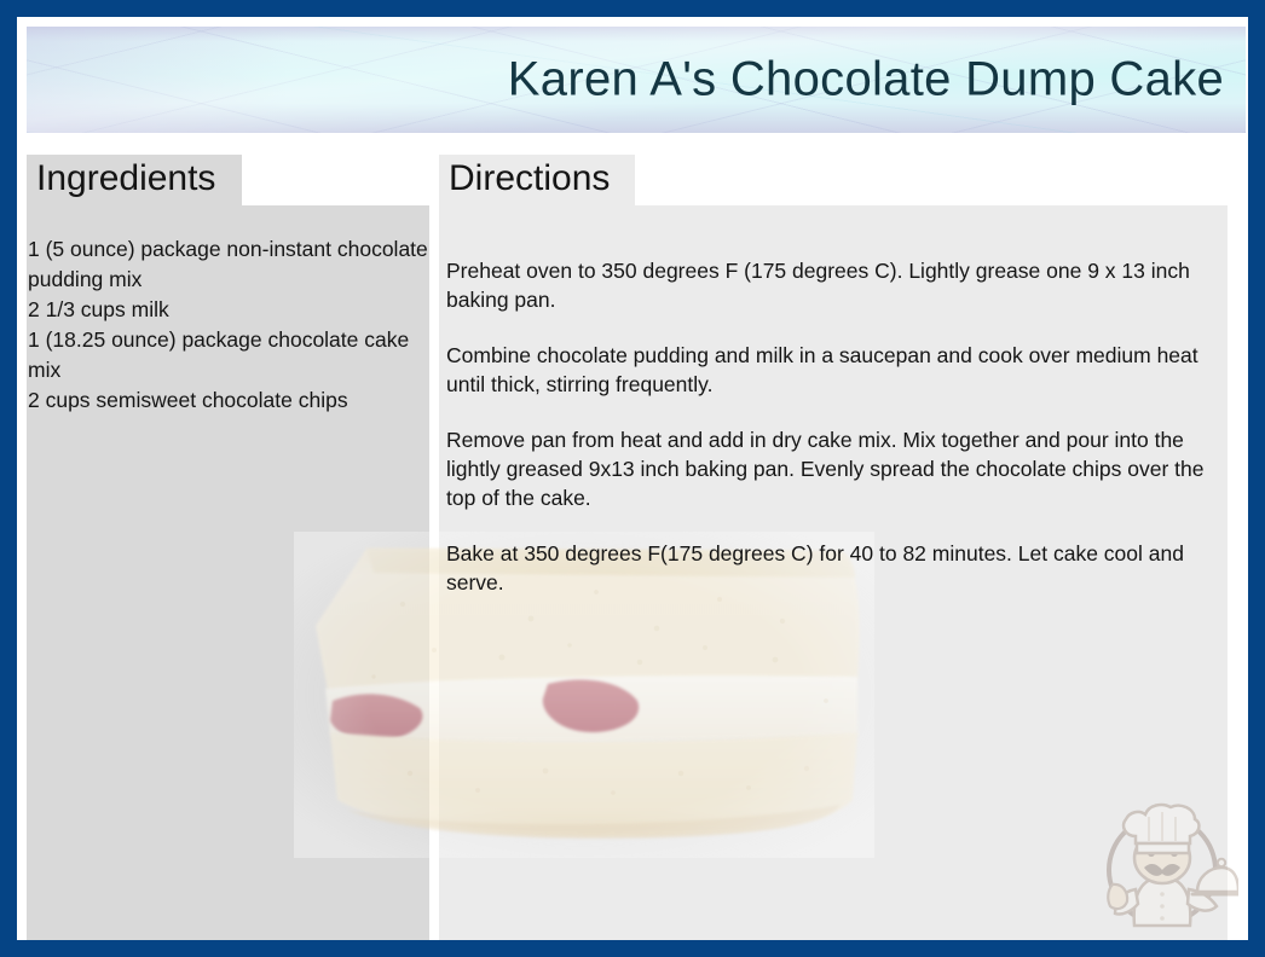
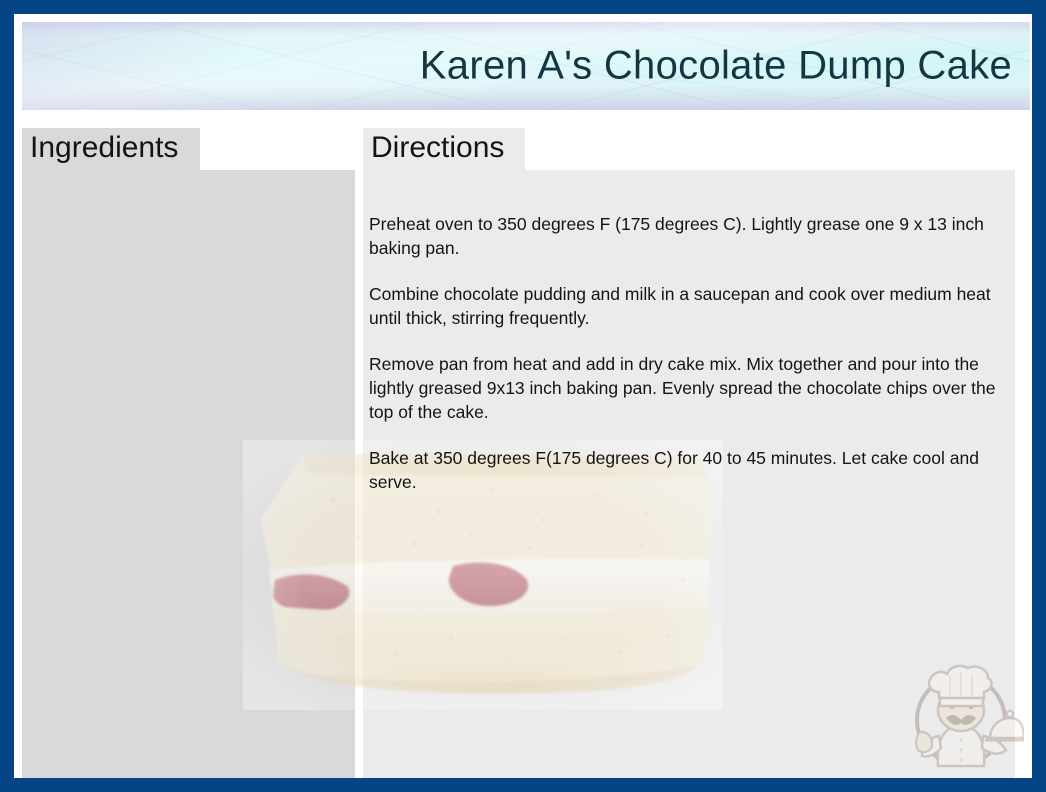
  Karen A's Chocolate Dump Cake
  Ingredients
- 1 (5 ounce) package non-instant chocolate pudding mix
- 2 1/3 cups milk
- 1 (18.25 ounce) package chocolate cake mix
- 2 cups semisweet chocolate chips
  Directions
  Preheat oven to 350 degrees F (175 degrees C). Lightly grease one 9 x 13 inch baking pan.
  Combine chocolate pudding and milk in a saucepan and cook over medium heat until thick, stirring frequently.
  Remove pan from heat and add in dry cake mix. Mix together and pour into the lightly greased 9x13 inch baking pan. Evenly spread the chocolate chips over the top of the cake.
- Bake at 350 degrees F(175 degrees C) for 40 to 82 minutes. Let cake cool and serve.
+ Bake at 350 degrees F(175 degrees C) for 40 to 45 minutes. Let cake cool and serve.
